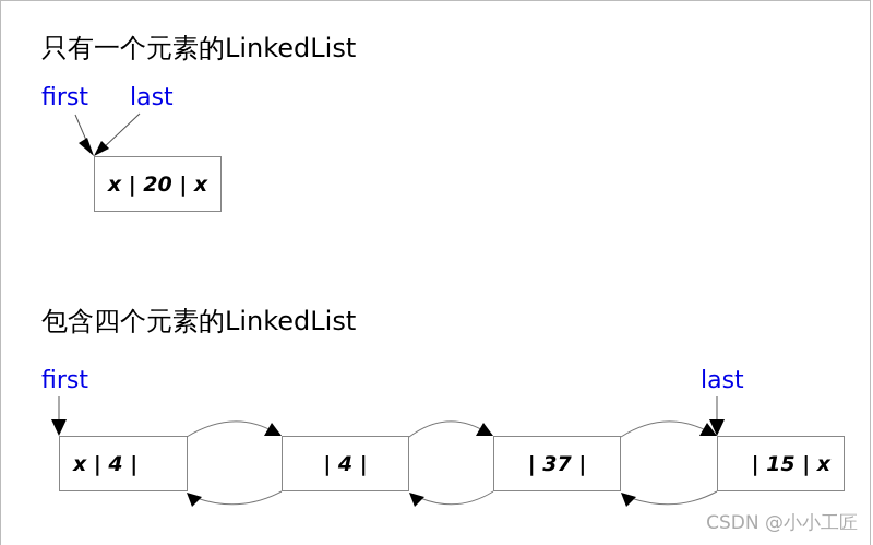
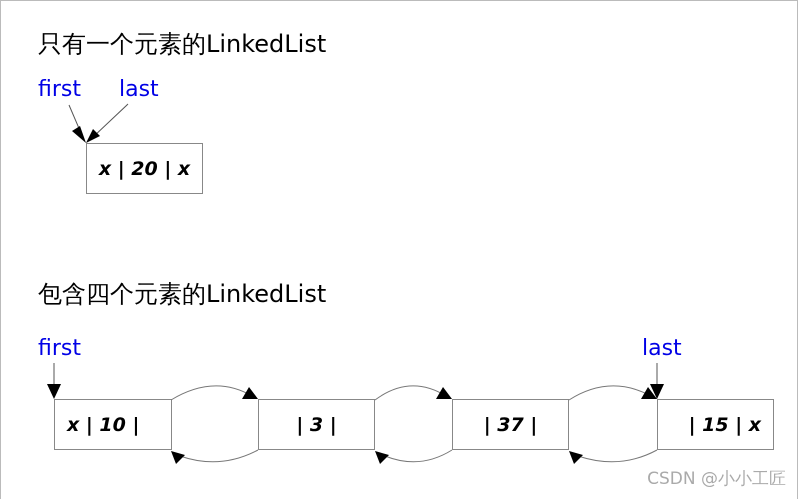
  只有一个元素的LinkedList
  first
  last
  x | 20 | x
  包含四个元素的LinkedList
  first
  last
- x | 4 |
+ x | 10 |
- | 4 |
+ | 3 |
  | 37 |
  | 15 | x
  CSDN @小小工匠
